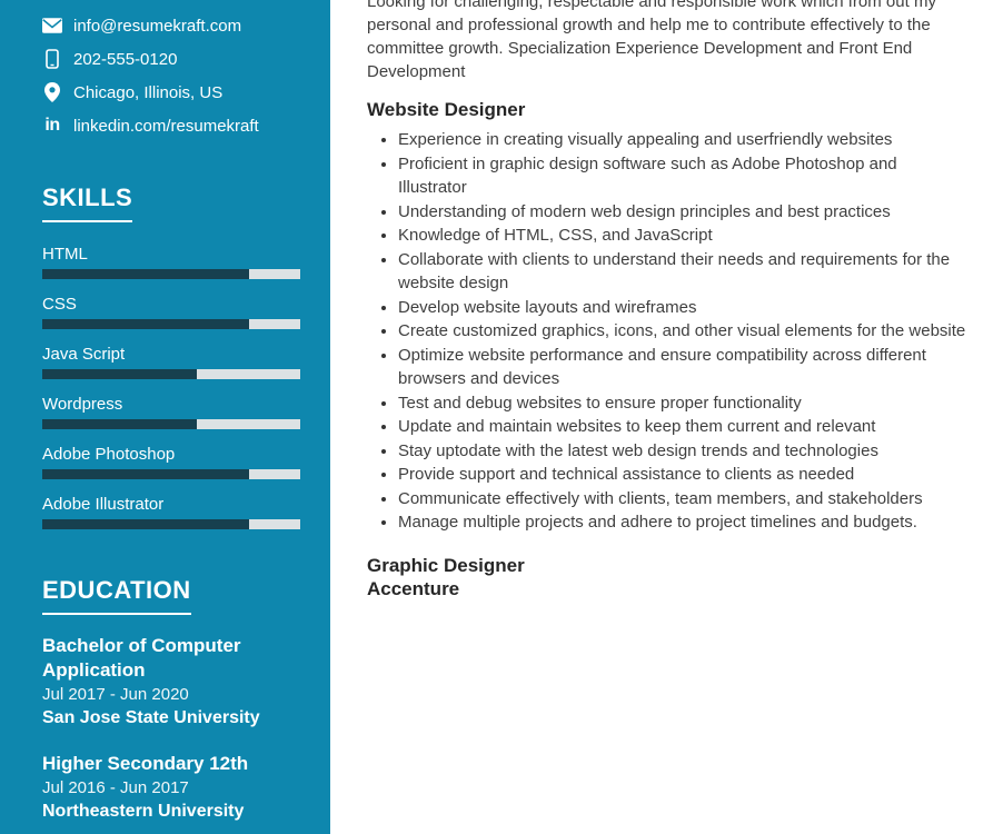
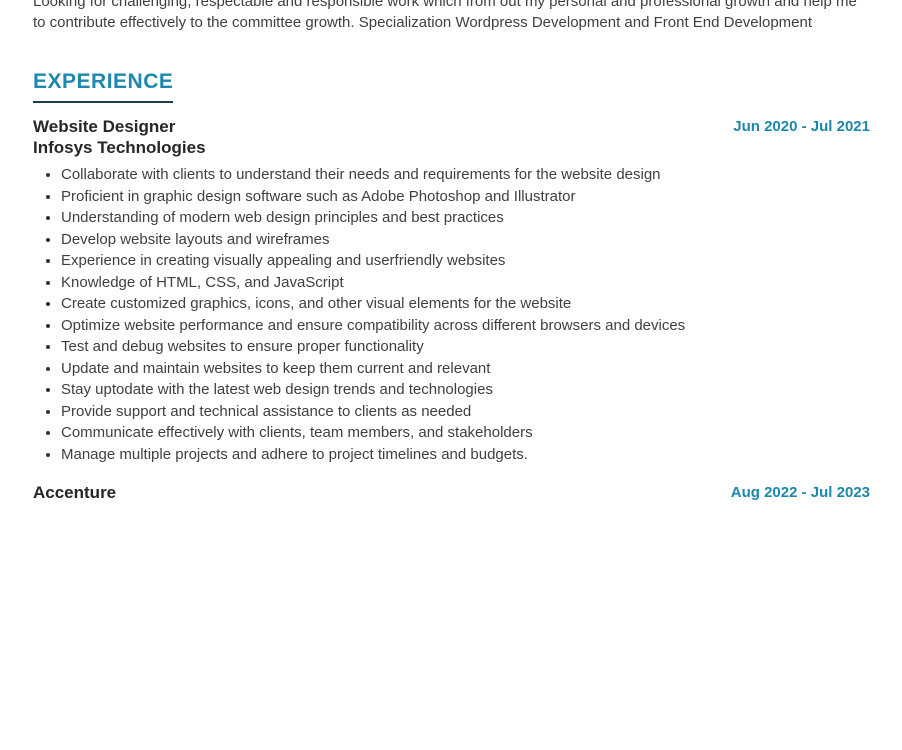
- info@resumekraft.com
- 202-555-0120
- Chicago, Illinois, US
- in
- linkedin.com/resumekraft
- SKILLS
- HTML
- CSS
- Java Script
- Wordpress
- Adobe Photoshop
- Adobe Illustrator
- EDUCATION
- Bachelor of Computer Application
- Jul 2017 - Jun 2020
- San Jose State University
- Higher Secondary 12th
- Jul 2016 - Jun 2017
- Northeastern University
- Looking for challenging, respectable and responsible work which from out my personal and professional growth and help me to contribute effectively to the committee growth. Specialization Experience Development and Front End Development
+ Looking for challenging, respectable and responsible work which from out my personal and professional growth and help me to contribute effectively to the committee growth. Specialization Wordpress Development and Front End Development
+ EXPERIENCE
  Website Designer
+ Infosys Technologies
+ Jun 2020 - Jul 2021
- Experience in creating visually appealing and userfriendly websites
+ Collaborate with clients to understand their needs and requirements for the website design
  Proficient in graphic design software such as Adobe Photoshop and Illustrator
  Understanding of modern web design principles and best practices
- Knowledge of HTML, CSS, and JavaScript
+ Develop website layouts and wireframes
- Collaborate with clients to understand their needs and requirements for the website design
+ Experience in creating visually appealing and userfriendly websites
- Develop website layouts and wireframes
+ Knowledge of HTML, CSS, and JavaScript
  Create customized graphics, icons, and other visual elements for the website
  Optimize website performance and ensure compatibility across different browsers and devices
  Test and debug websites to ensure proper functionality
  Update and maintain websites to keep them current and relevant
  Stay uptodate with the latest web design trends and technologies
  Provide support and technical assistance to clients as needed
  Communicate effectively with clients, team members, and stakeholders
  Manage multiple projects and adhere to project timelines and budgets.
- Graphic Designer
  Accenture
+ Aug 2022 - Jul 2023
